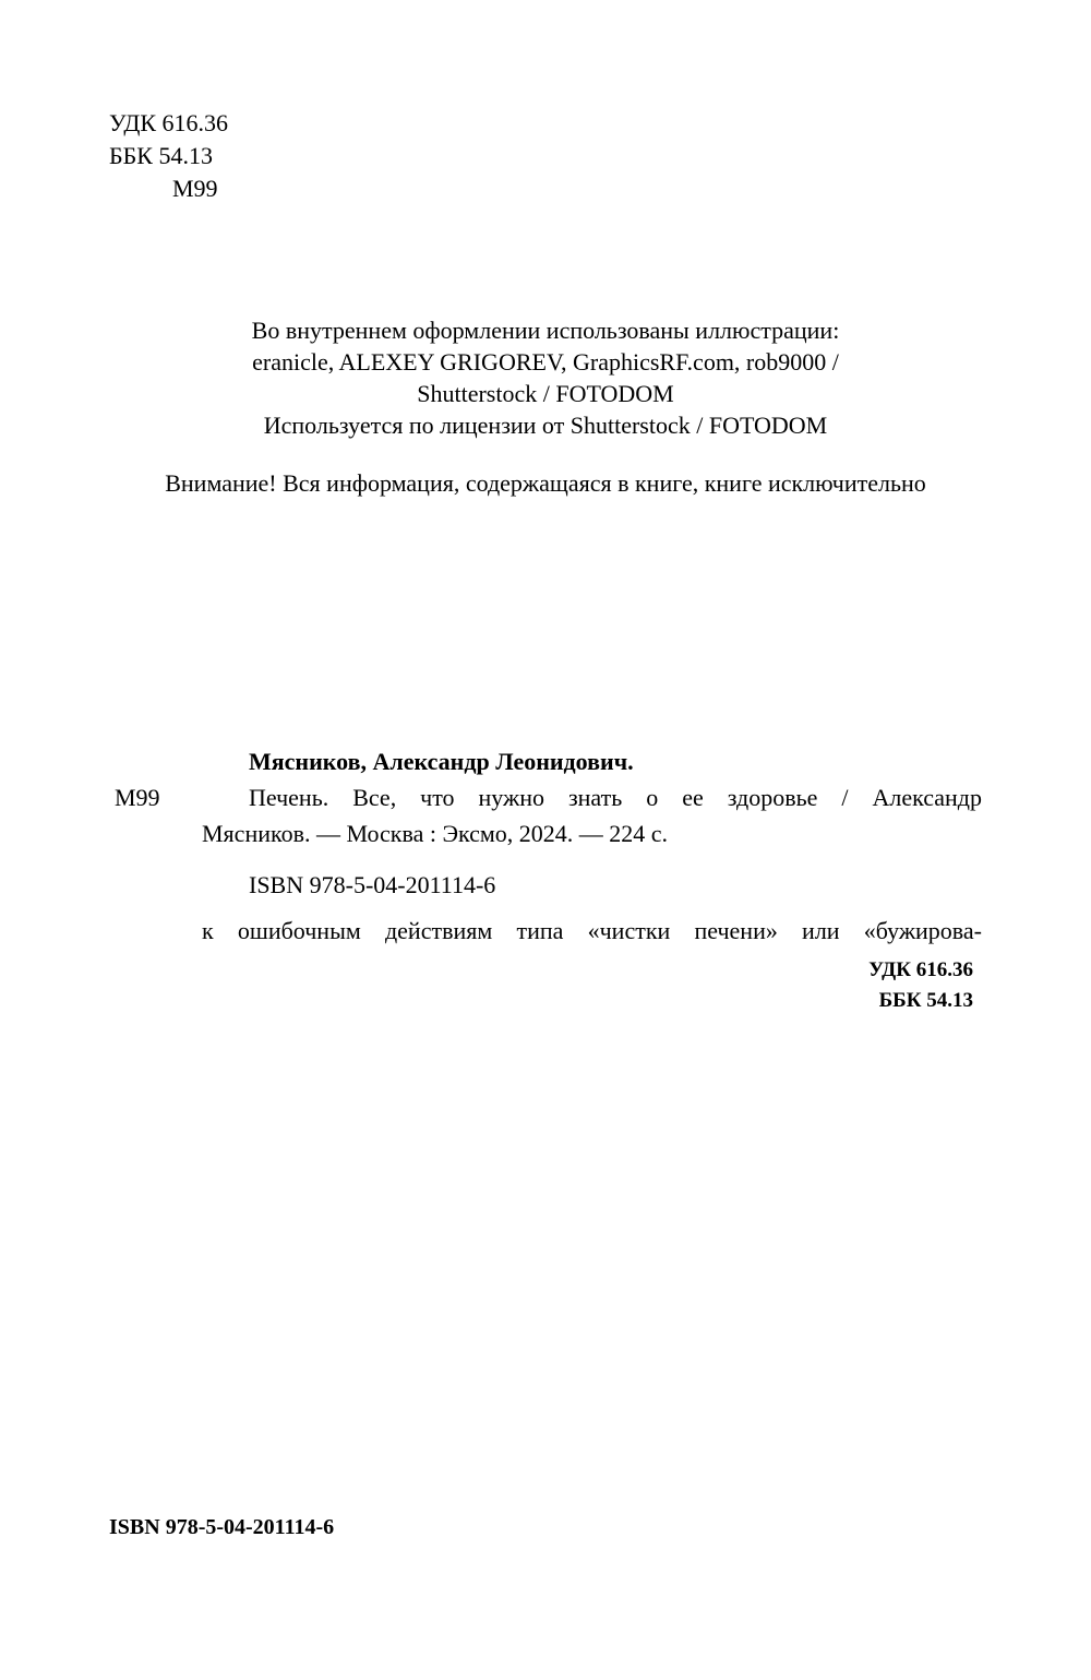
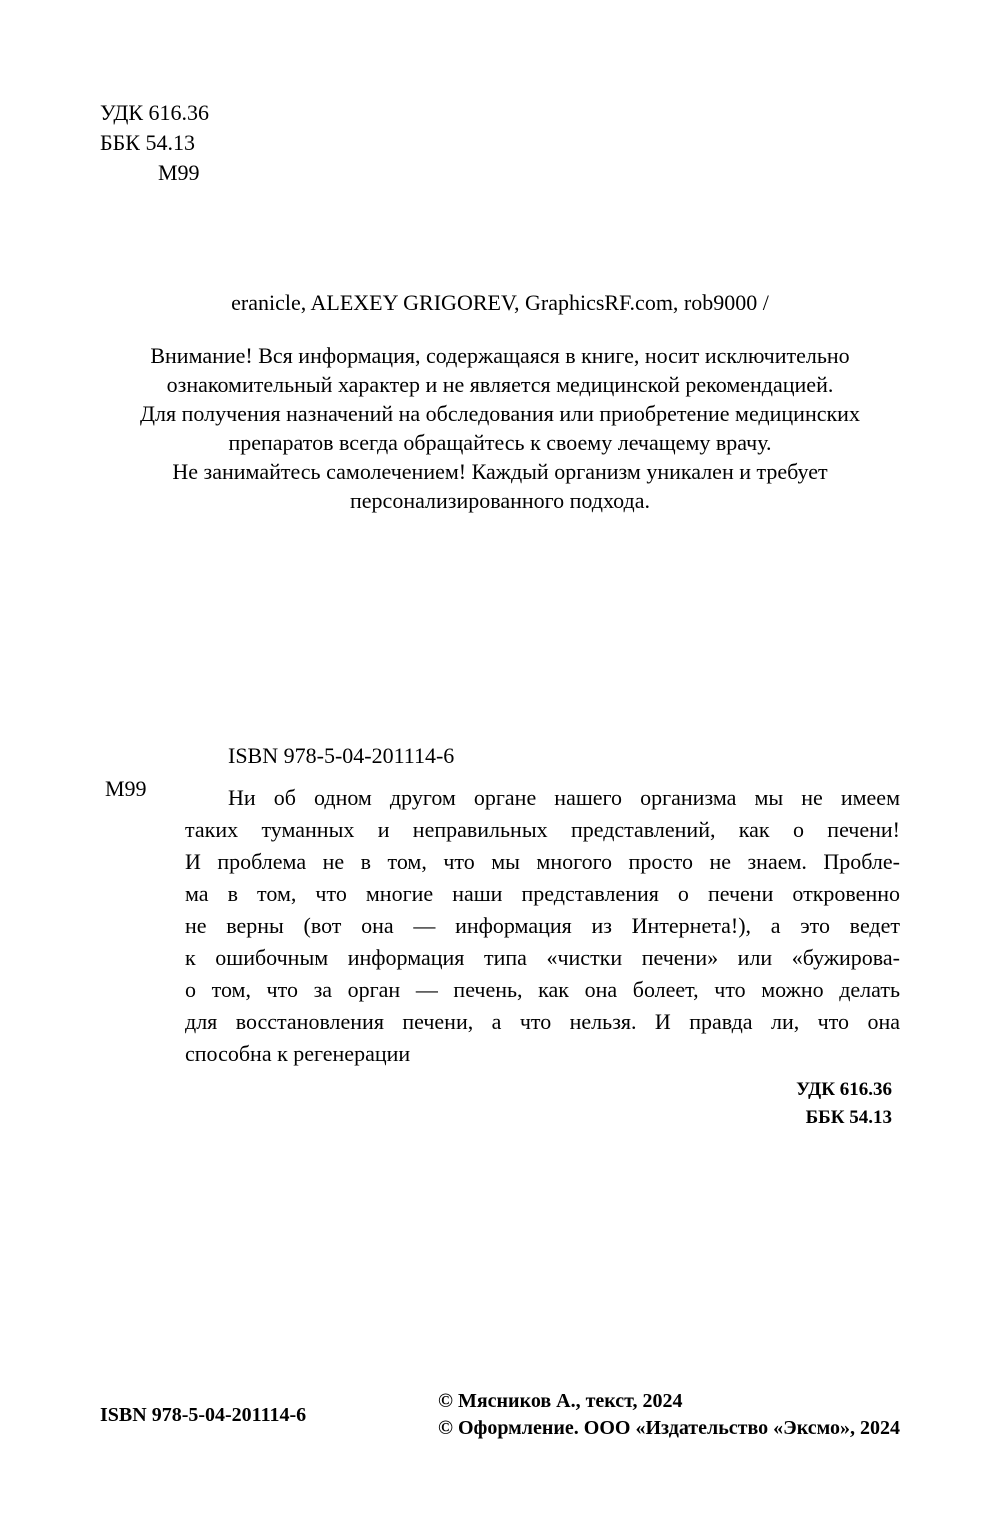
  УДК 616.36
  ББК 54.13
  М99
- Во внутреннем оформлении использованы иллюстрации:
  eranicle, ALEXEY GRIGOREV, GraphicsRF.com, rob9000 /
- Shutterstock / FOTODOM
- Используется по лицензии от Shutterstock / FOTODOM
- Внимание! Вся информация, содержащаяся в книге, книге исключительно
+ Внимание! Вся информация, содержащаяся в книге, носит исключительно
+ ознакомительный характер и не является медицинской рекомендацией.
+ Для получения назначений на обследования или приобретение медицинских
+ препаратов всегда обращайтесь к своему лечащему врачу.
+ Не занимайтесь самолечением! Каждый организм уникален и требует
+ персонализированного подхода.
  М99
- Мясников, Александр Леонидович.
- Печень. Все, что нужно знать о ее здоровье / Александр
- Мясников. — Москва : Эксмо, 2024. — 224 с.
  ISBN 978-5-04-201114-6
+ Ни об одном другом органе нашего организма мы не имеем
+ таких туманных и неправильных представлений, как о печени!
+ И проблема не в том, что мы многого просто не знаем. Пробле-
+ ма в том, что многие наши представления о печени откровенно
+ не верны (вот она — информация из Интернета!), а это ведет
- к ошибочным действиям типа «чистки печени» или «бужирова-
+ к ошибочным информация типа «чистки печени» или «бужирова-
+ о том, что за орган — печень, как она болеет, что можно делать
+ для восстановления печени, а что нельзя. И правда ли, что она
+ способна к регенерации
  УДК 616.36
  ББК 54.13
  ISBN 978-5-04-201114-6
+ © Мясников А., текст, 2024
+ © Оформление. ООО «Издательство «Эксмо», 2024
